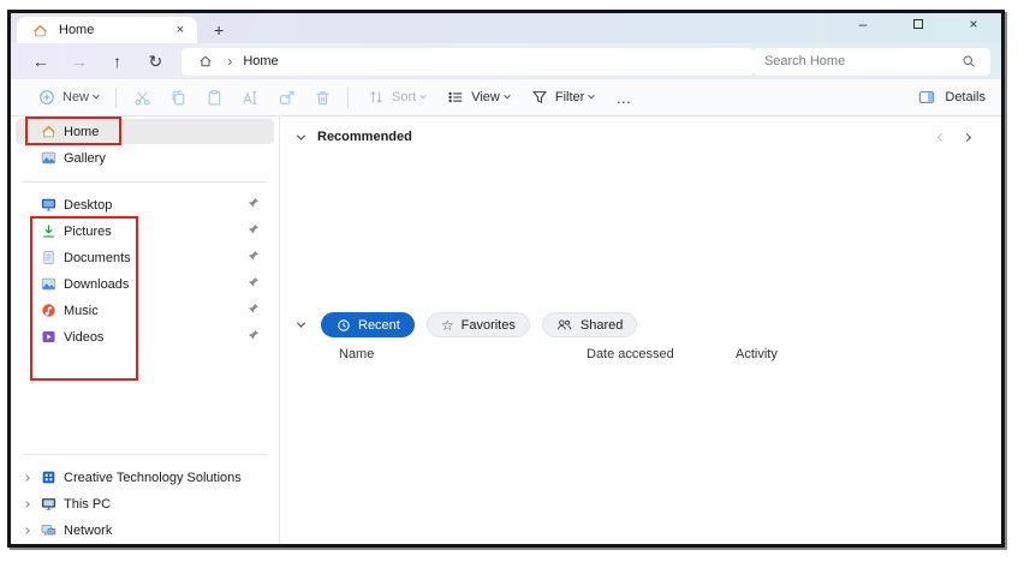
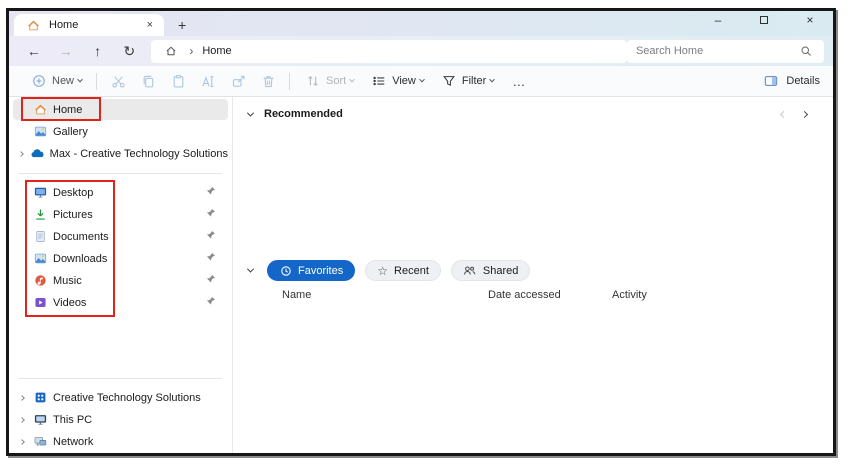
  Home
  ×
  +
  –
  ×
  ←
  →
  ↑
  ↻
  ›
  Home
  Search Home
  New
  Sort
  View
  Filter
  …
  Details
  Home
  Gallery
+ Max - Creative Technology Solutions
  Desktop
  Pictures
  Documents
  Downloads
  Music
  Videos
  Creative Technology Solutions
  This PC
  Network
  Recommended
- Recent
+ Favorites
  ☆
- Favorites
+ Recent
  Shared
  Name
  Date accessed
  Activity
